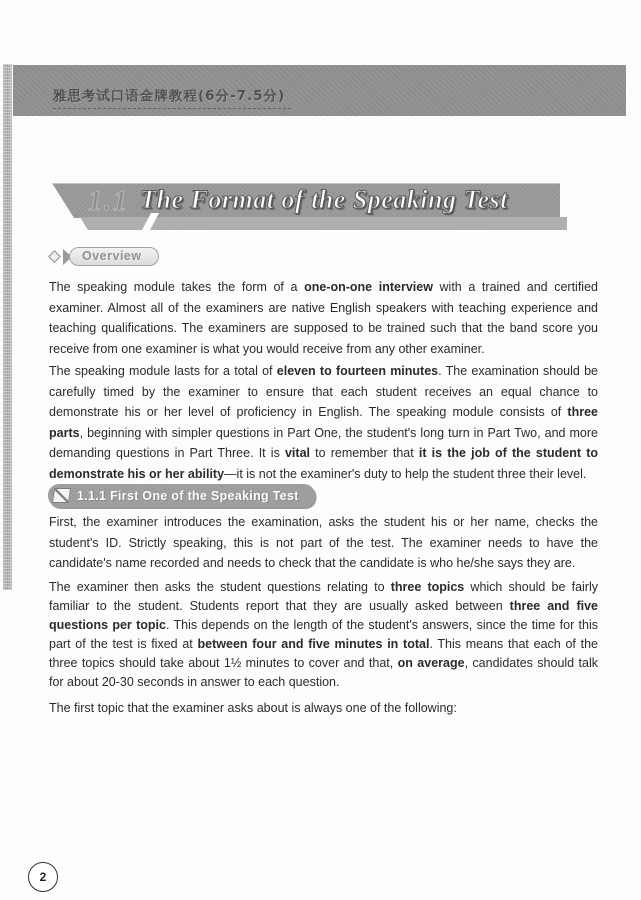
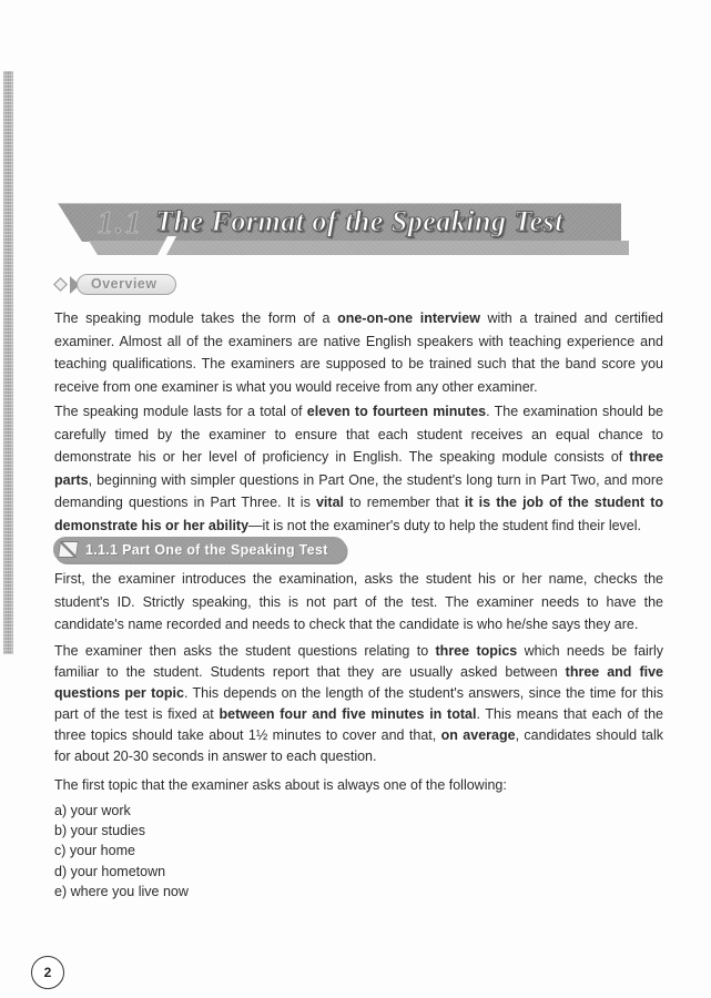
- 雅思考试口语金牌教程(6分-7.5分)
  1.1
  The Format of the Speaking Test
  Overview
  The speaking module takes the form of a one-on-one interview with a trained and certified examiner. Almost all of the examiners are native English speakers with teaching experience and teaching qualifications. The examiners are supposed to be trained such that the band score you receive from one examiner is what you would receive from any other examiner.
- The speaking module lasts for a total of eleven to fourteen minutes. The examination should be carefully timed by the examiner to ensure that each student receives an equal chance to demonstrate his or her level of proficiency in English. The speaking module consists of three parts, beginning with simpler questions in Part One, the student's long turn in Part Two, and more demanding questions in Part Three. It is vital to remember that it is the job of the student to demonstrate his or her ability—it is not the examiner's duty to help the student three their level.
+ The speaking module lasts for a total of eleven to fourteen minutes. The examination should be carefully timed by the examiner to ensure that each student receives an equal chance to demonstrate his or her level of proficiency in English. The speaking module consists of three parts, beginning with simpler questions in Part One, the student's long turn in Part Two, and more demanding questions in Part Three. It is vital to remember that it is the job of the student to demonstrate his or her ability—it is not the examiner's duty to help the student find their level.
- 1.1.1 First One of the Speaking Test
+ 1.1.1 Part One of the Speaking Test
  First, the examiner introduces the examination, asks the student his or her name, checks the student's ID. Strictly speaking, this is not part of the test. The examiner needs to have the candidate's name recorded and needs to check that the candidate is who he/she says they are.
- The examiner then asks the student questions relating to three topics which should be fairly familiar to the student. Students report that they are usually asked between three and five questions per topic. This depends on the length of the student's answers, since the time for this part of the test is fixed at between four and five minutes in total. This means that each of the three topics should take about 1½ minutes to cover and that, on average, candidates should talk for about 20-30 seconds in answer to each question.
+ The examiner then asks the student questions relating to three topics which needs be fairly familiar to the student. Students report that they are usually asked between three and five questions per topic. This depends on the length of the student's answers, since the time for this part of the test is fixed at between four and five minutes in total. This means that each of the three topics should take about 1½ minutes to cover and that, on average, candidates should talk for about 20-30 seconds in answer to each question.
  The first topic that the examiner asks about is always one of the following:
+ a) your work
+ b) your studies
+ c) your home
+ d) your hometown
+ e) where you live now
  2
